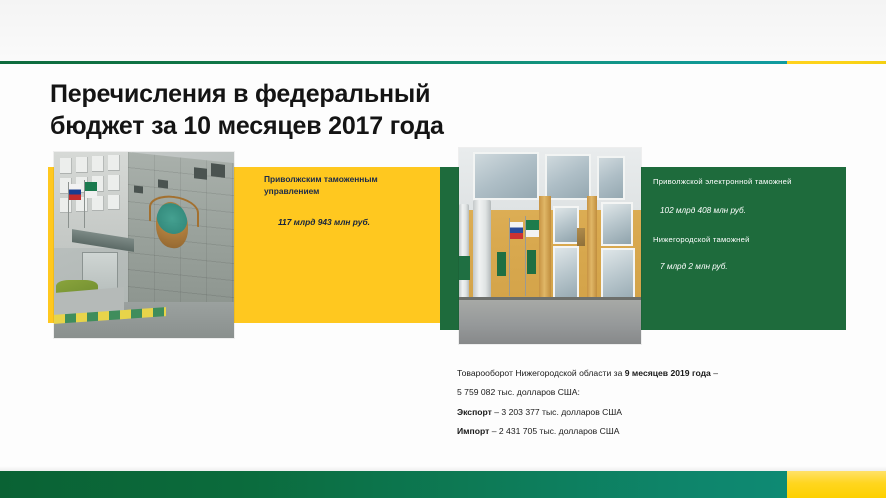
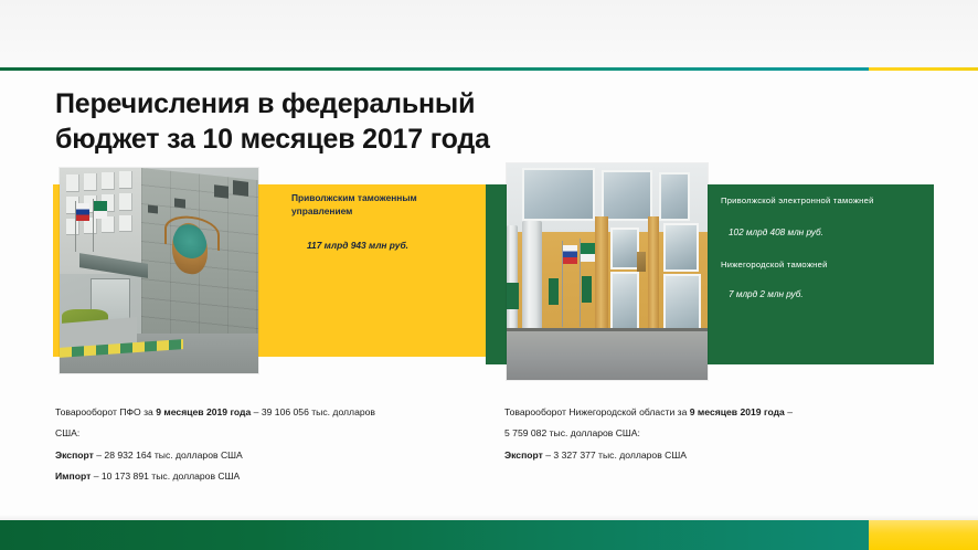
  Перечисления в федеральный
  бюджет за 10 месяцев 2017 года
  Приволжским таможенным управлением
  117 млрд 943 млн руб.
  Приволжской электронной таможней
  102 млрд 408 млн руб.
  Нижегородской таможней
  7 млрд 2 млн руб.
+ Товарооборот ПФО за 9 месяцев 2019 года – 39 106 056 тыс. долларов
+ США:
+ Экспорт – 28 932 164 тыс. долларов США
+ Импорт – 10 173 891 тыс. долларов США
  Товарооборот Нижегородской области за 9 месяцев 2019 года –
  5 759 082 тыс. долларов США:
- Экспорт – 3 203 377 тыс. долларов США
+ Экспорт – 3 327 377 тыс. долларов США
- Импорт – 2 431 705 тыс. долларов США
